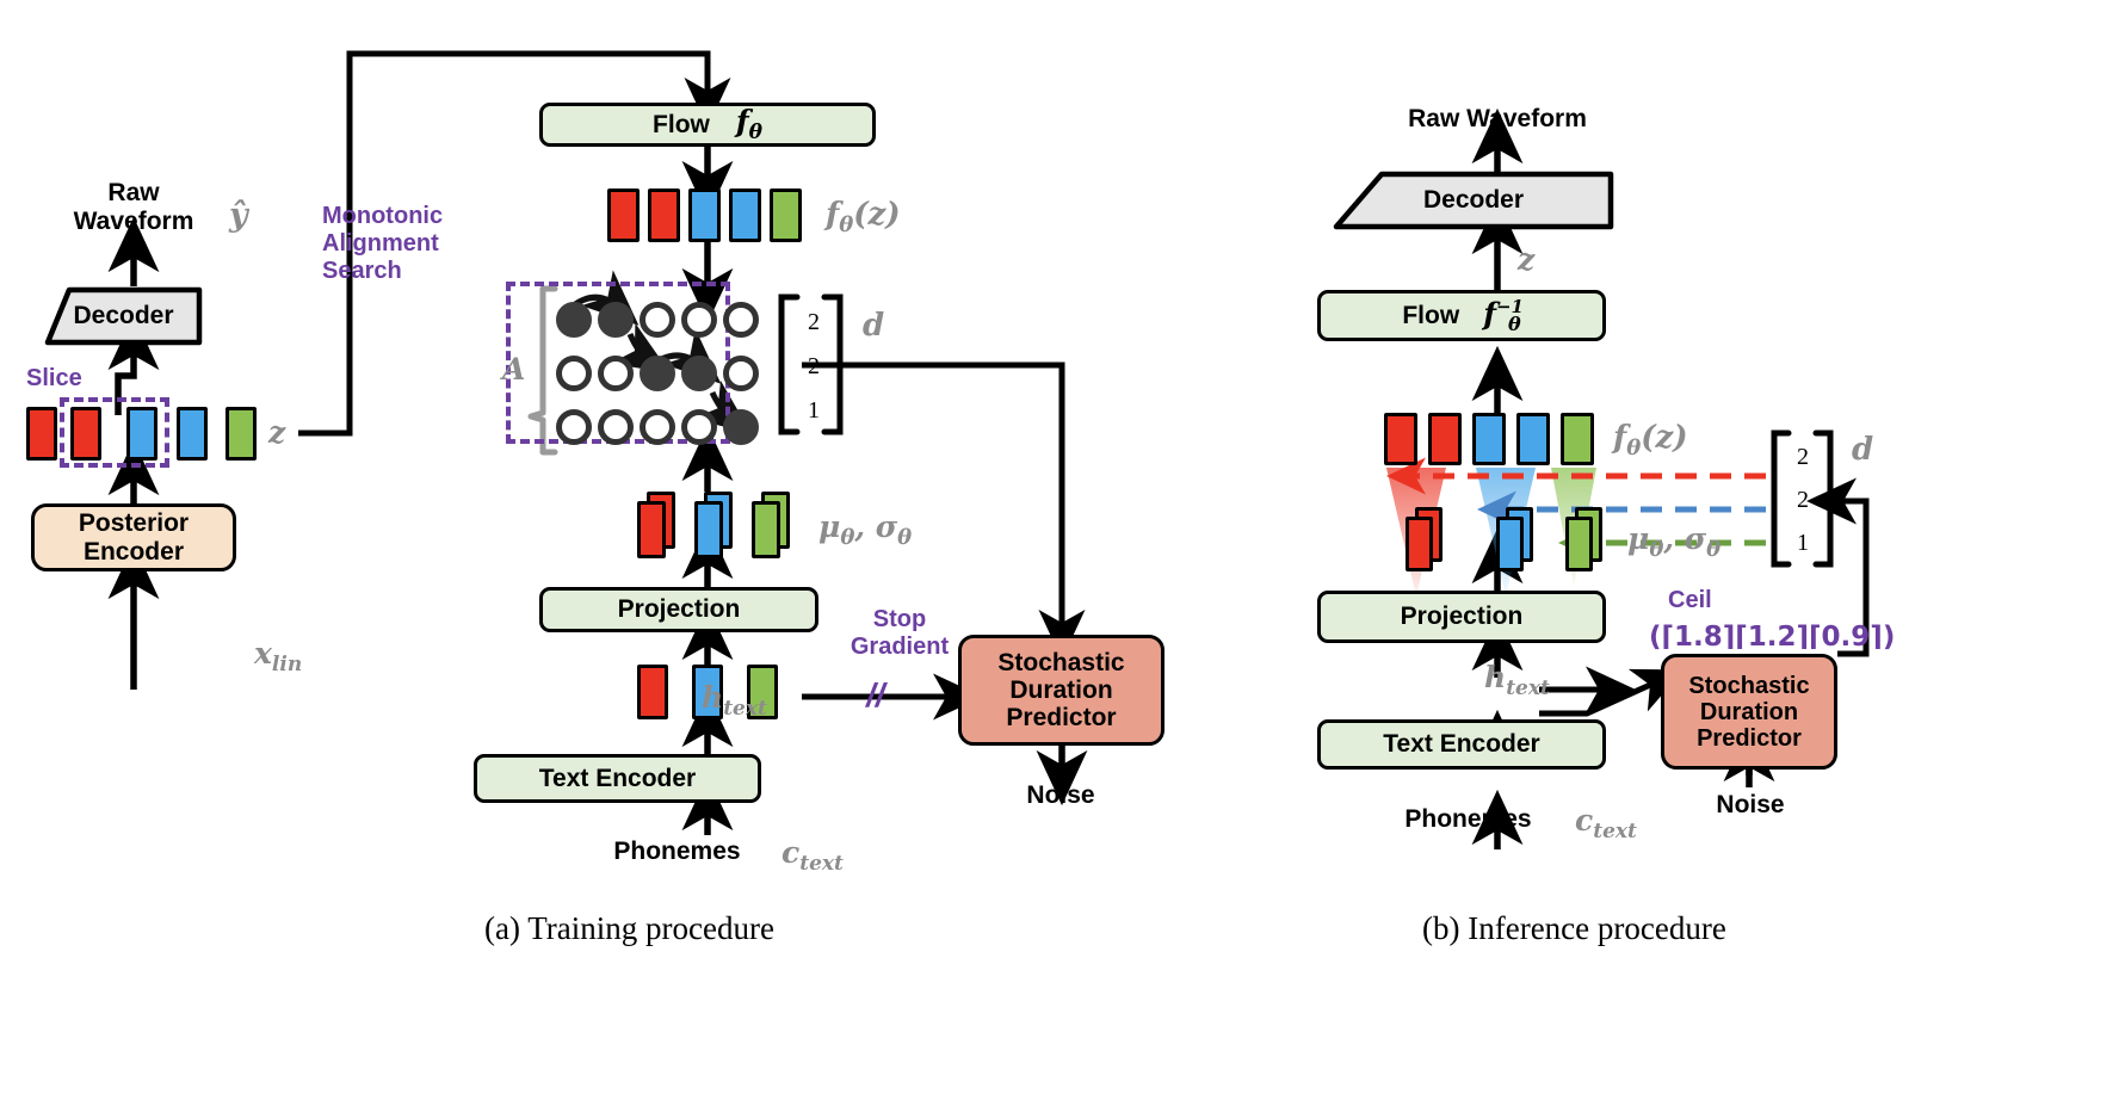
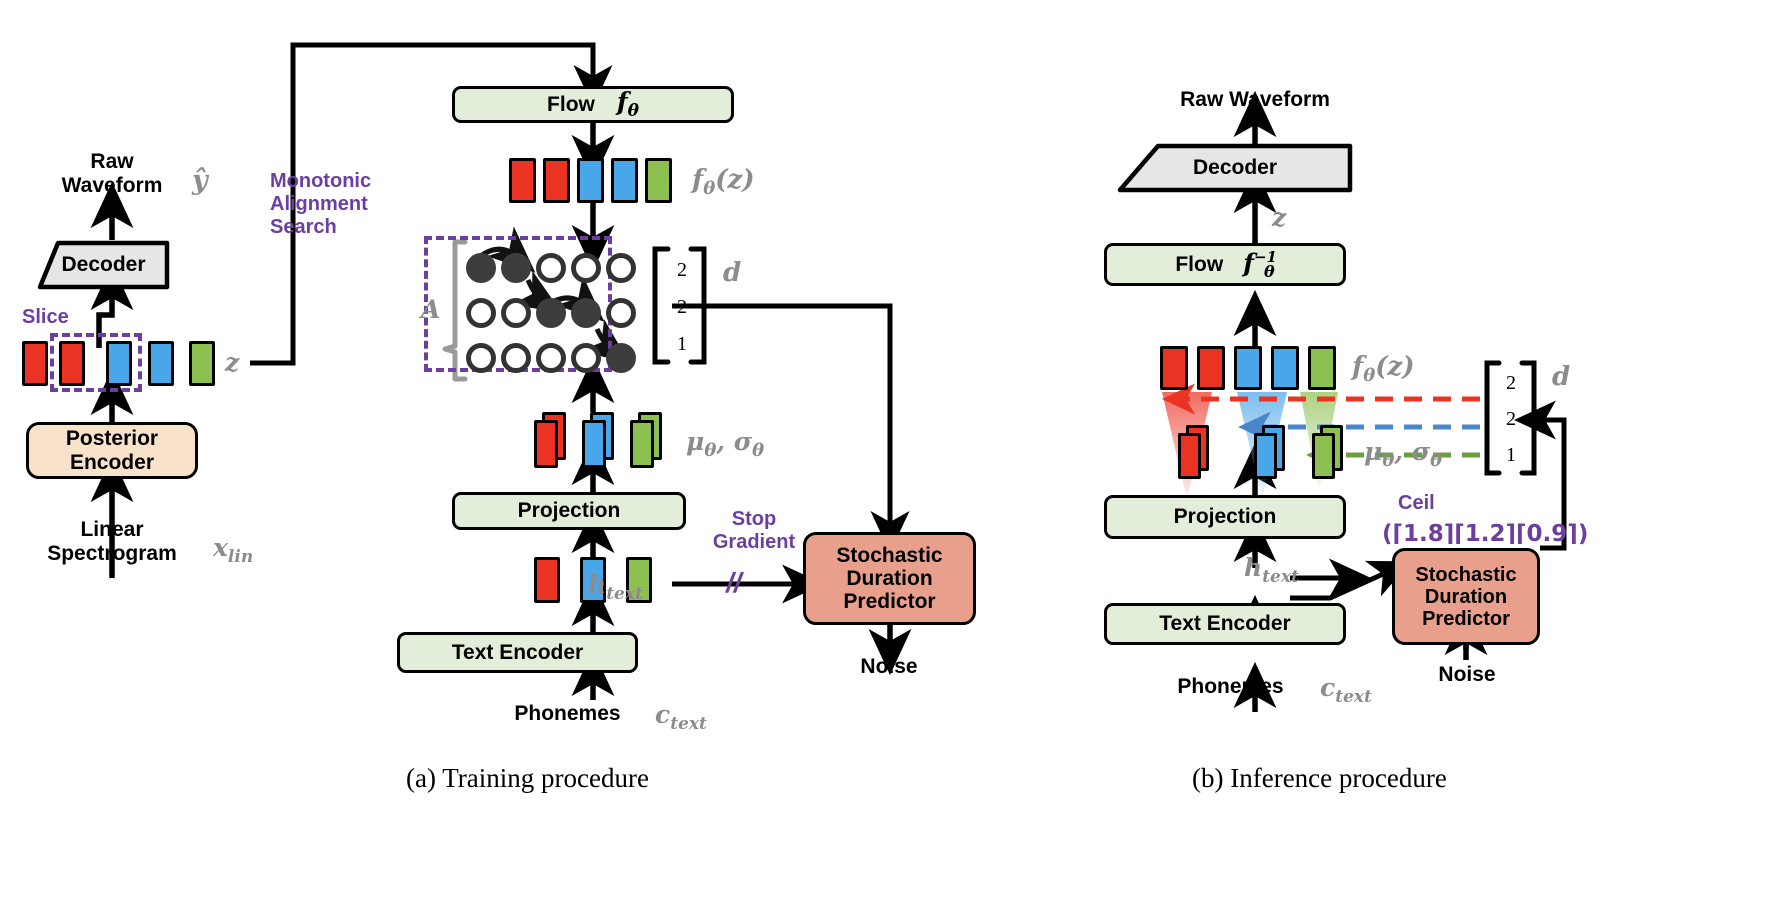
  Raw
  Waveform
  ŷ
  Decoder
  Slice
  z
  Posterior
  Encoder
+ Linear
+ Spectrogram
  xlin
  Flow
  fθ
  fθ(z)
  Monotonic
  Alignment
  Search
  A
  2
  2
  1
  d
  μθ, σθ
  Projection
  htext
  Stop
  Gradient
  //
  Text Encoder
  Phonemes
  ctext
  Stochastic
  Duration
  Predictor
  Noise
  Raw Waveform
  Decoder
  z
  Flow
  f−1θ
  fθ(z)
  2
  2
  1
  d
  μθ, σθ
  Ceil
  (⌈1.8⌉⌈1.2⌉⌈0.9⌉)
  Projection
  htext
  Text Encoder
  Phonemes
  ctext
  Stochastic
  Duration
  Predictor
  Noise
  (a) Training procedure
  (b) Inference procedure
